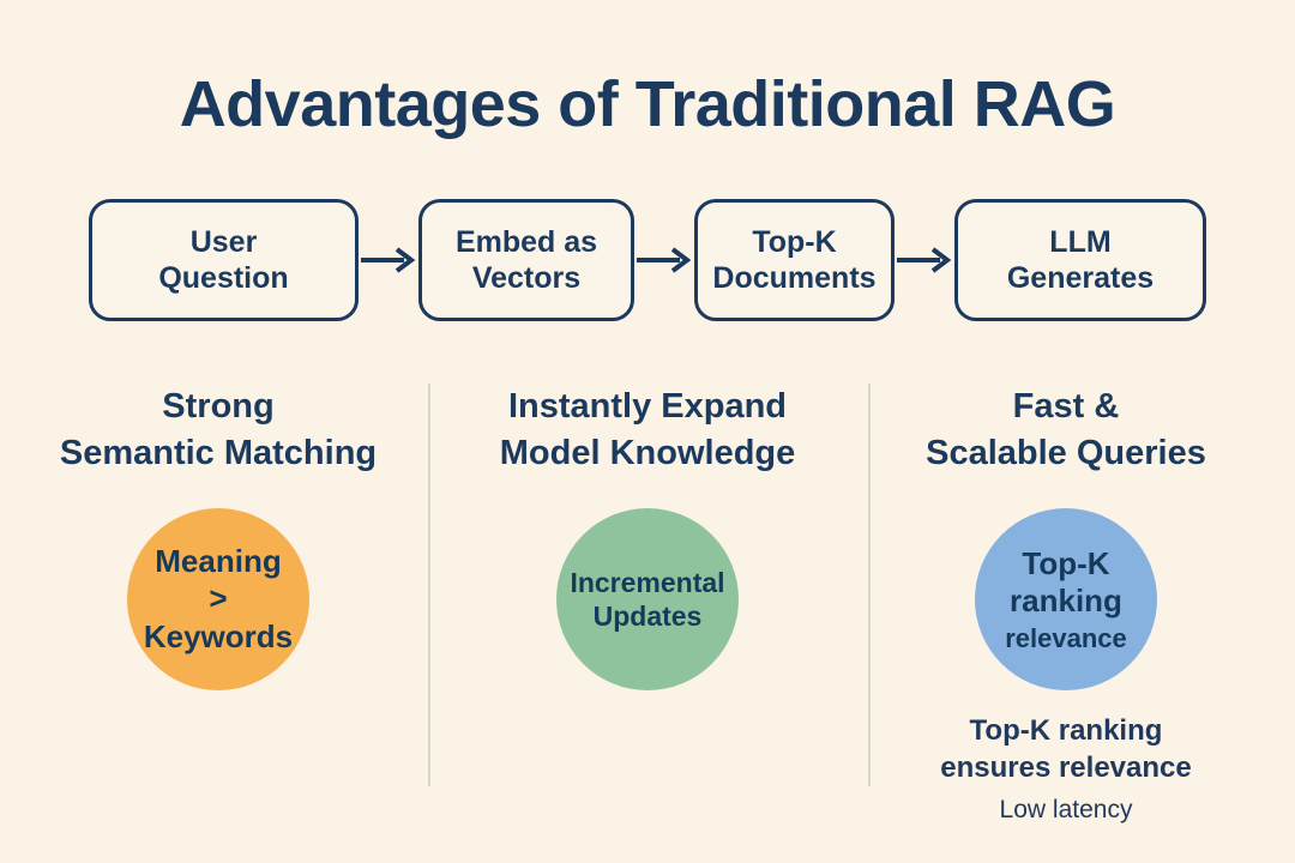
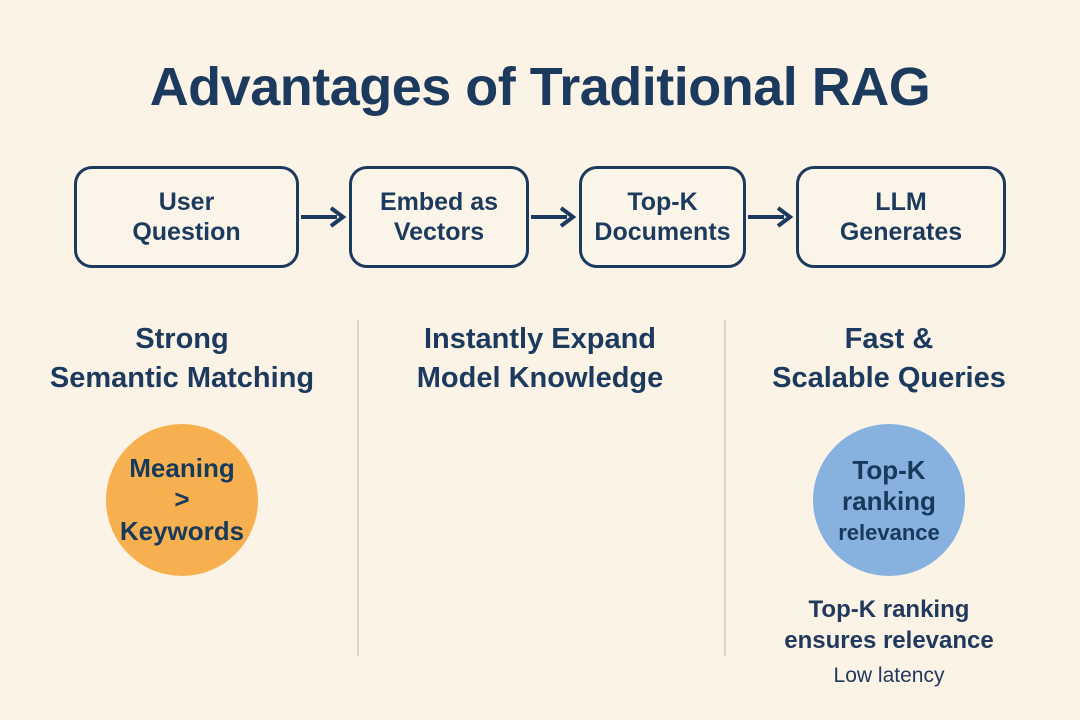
  Advantages of Traditional RAG
  User
  Question
  Embed as
  Vectors
  Top-K
  Documents
  LLM
  Generates
  Strong
  Semantic Matching
  Meaning
  >
  Keywords
  Instantly Expand
  Model Knowledge
- Incremental
- Updates
  Fast &
  Scalable Queries
  Top-K
  ranking
  relevance
  Top-K ranking
  ensures relevance
  Low latency
